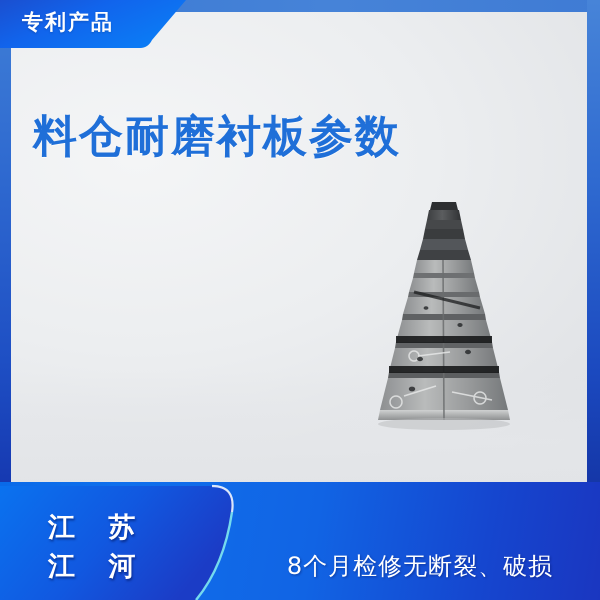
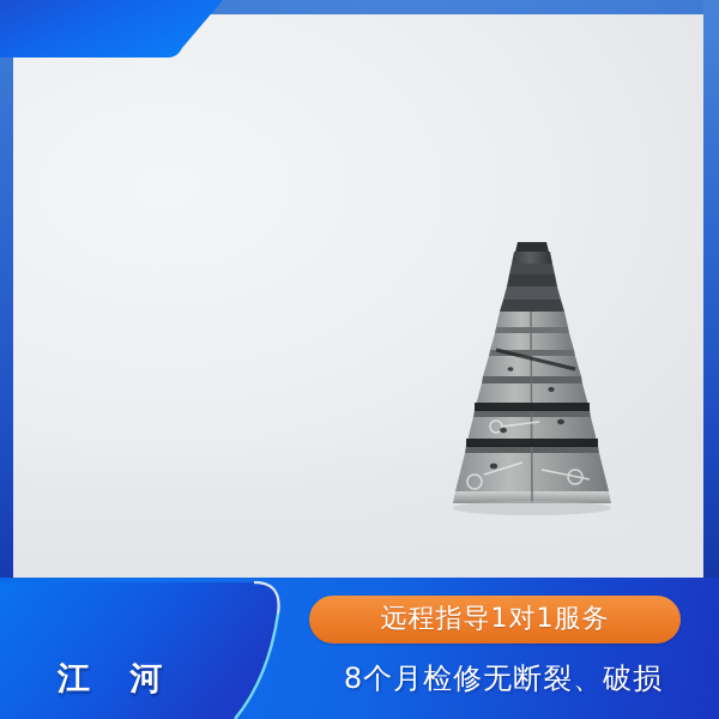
- 专利产品
- 料仓耐磨衬板参数
- 江 苏
  江 河
+ 远程指导1对1服务
  8个月检修无断裂、破损
